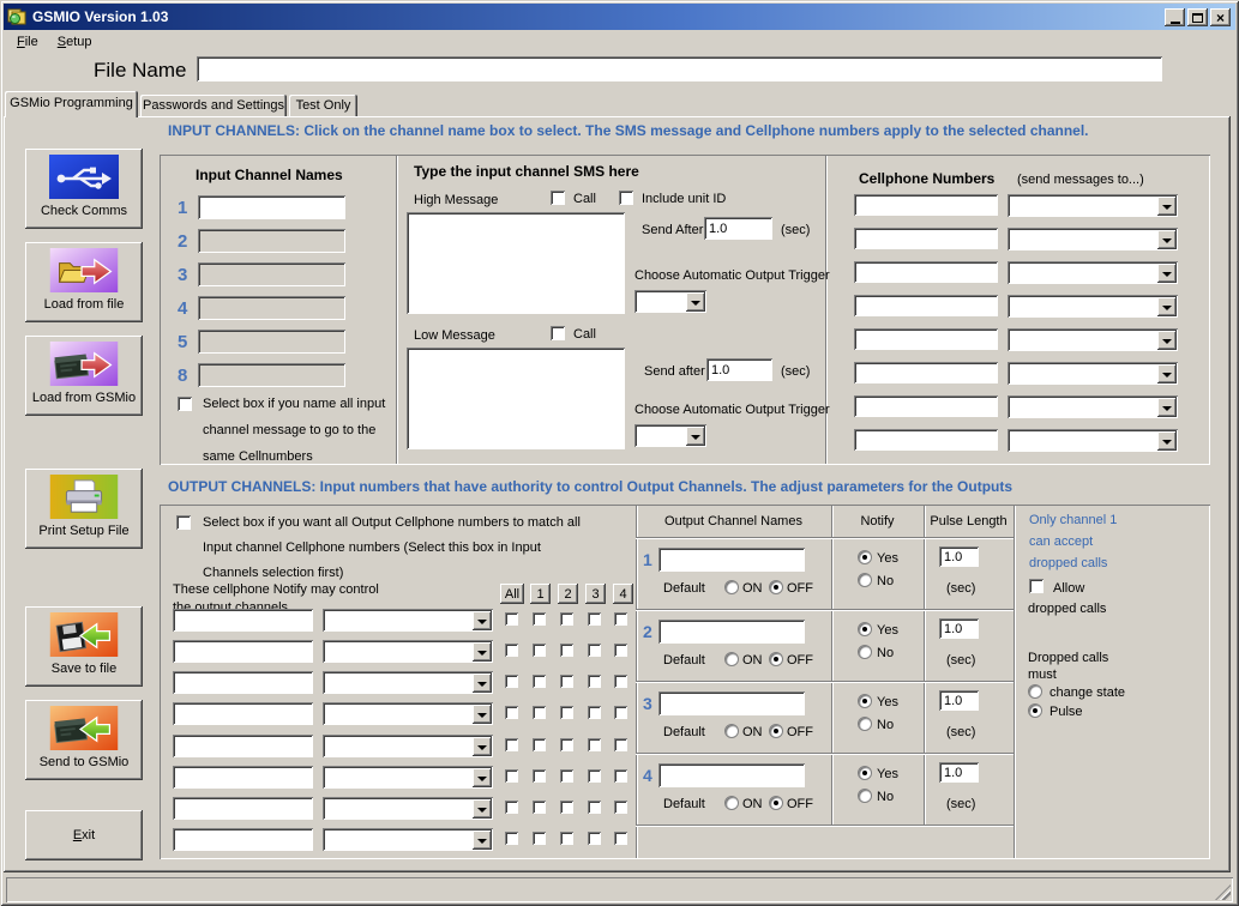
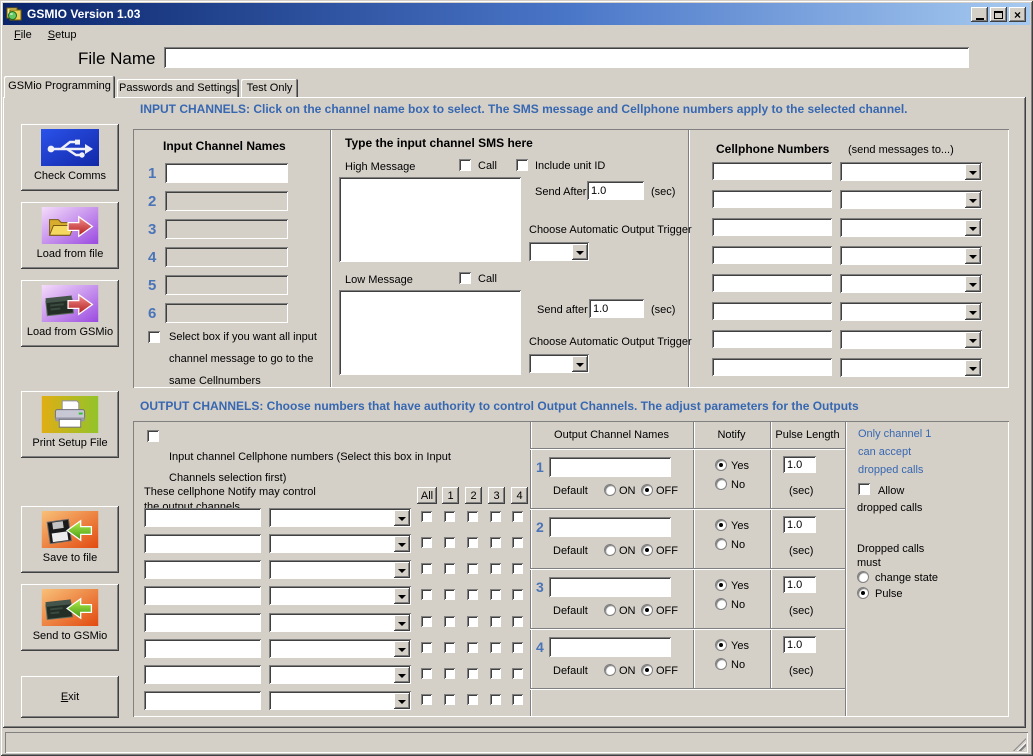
  GSMIO Version 1.03
  ×
  File
  Setup
  File Name
  GSMio Programming
  Passwords and Settings
  Test Only
  Check Comms
  Load from file
  Load from GSMio
  Print Setup File
  Save to file
  Send to GSMio
  Exit
  INPUT CHANNELS: Click on the channel name box to select. The SMS message and Cellphone numbers apply to the selected channel.
  Input Channel Names
  1
  2
  3
  4
  5
- 8
+ 6
- Select box if you name all input
+ Select box if you want all input
  channel message to go to the
  same Cellnumbers
  Type the input channel SMS here
  High Message
  Call
  Include unit ID
  Send After
  1.0
  (sec)
  Choose Automatic Output Trigger
  Low Message
  Call
  Send after
  1.0
  (sec)
  Choose Automatic Output Trigger
  Cellphone Numbers
  (send messages to...)
- OUTPUT CHANNELS: Input numbers that have authority to control Output Channels. The adjust parameters for the Outputs
+ OUTPUT CHANNELS: Choose numbers that have authority to control Output Channels. The adjust parameters for the Outputs
- Select box if you want all Output Cellphone numbers to match all
  Input channel Cellphone numbers (Select this box in Input
  Channels selection first)
  These cellphone Notify may control
  the output channels
  All
  1
  2
  3
  4
  Output Channel Names
  Notify
  Pulse Length
  1
  Default
  ON
  OFF
  Yes
  No
  1.0
  (sec)
  2
  Default
  ON
  OFF
  Yes
  No
  1.0
  (sec)
  3
  Default
  ON
  OFF
  Yes
  No
  1.0
  (sec)
  4
  Default
  ON
  OFF
  Yes
  No
  1.0
  (sec)
  Only channel 1
  can accept
  dropped calls
  Allow
  dropped calls
  Dropped calls
  must
  change state
  Pulse
